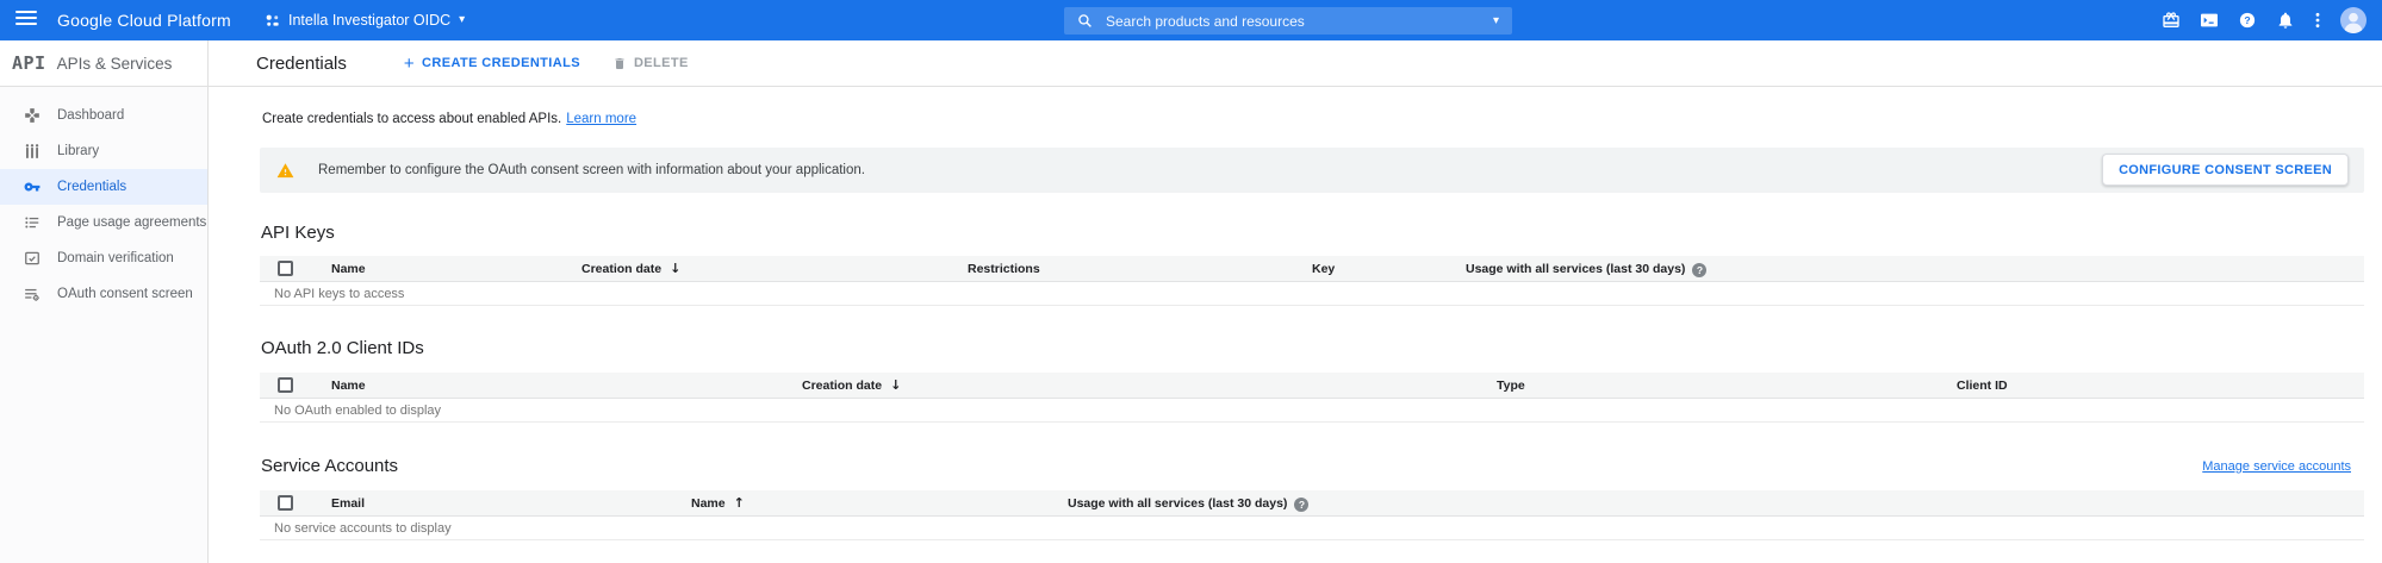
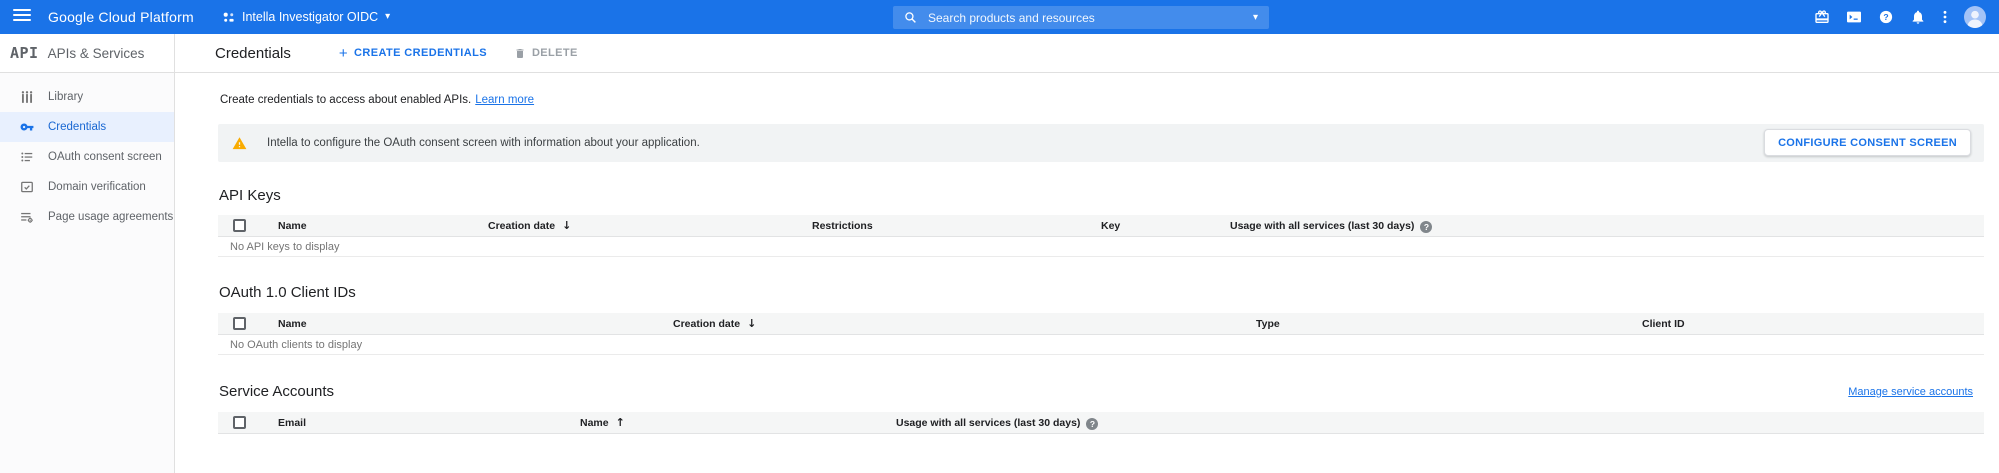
  Google Cloud Platform
  Intella Investigator OIDC
  ▾
  Search products and resources
  ▾
  ?
  API
  APIs & Services
  Credentials
  +
  CREATE CREDENTIALS
  DELETE
- Dashboard
  Library
  Credentials
- Page usage agreements
+ OAuth consent screen
  Domain verification
- OAuth consent screen
+ Page usage agreements
  Create credentials to access about enabled APIs. Learn more
- Remember to configure the OAuth consent screen with information about your application.
+ Intella to configure the OAuth consent screen with information about your application.
  CONFIGURE CONSENT SCREEN
  API Keys
  Name
  Creation date ↓
  Restrictions
  Key
  Usage with all services (last 30 days) ?
- No API keys to access
+ No API keys to display
- OAuth 2.0 Client IDs
+ OAuth 1.0 Client IDs
  Name
  Creation date ↓
  Type
  Client ID
- No OAuth enabled to display
+ No OAuth clients to display
  Service Accounts
  Manage service accounts
  Email
  Name ↑
  Usage with all services (last 30 days) ?
- No service accounts to display
